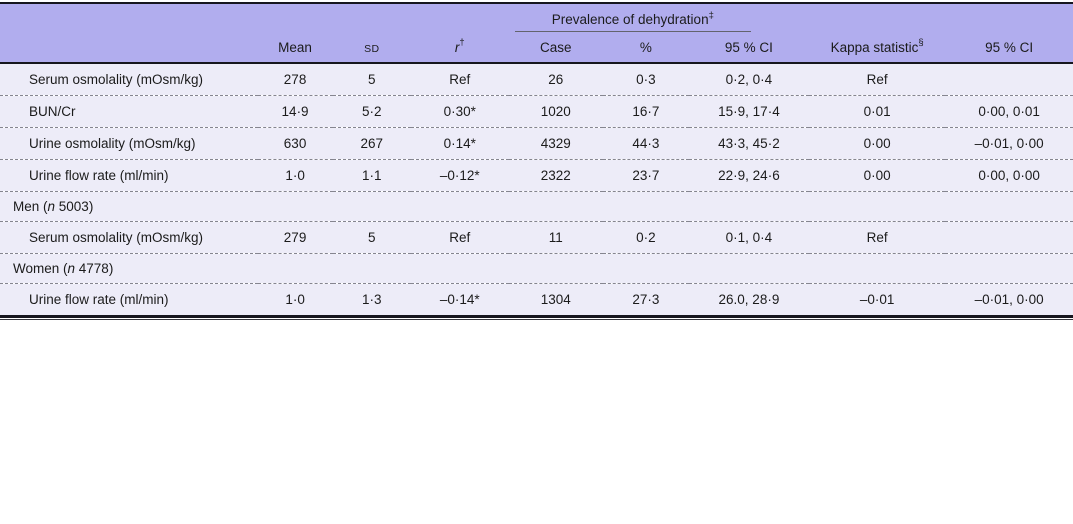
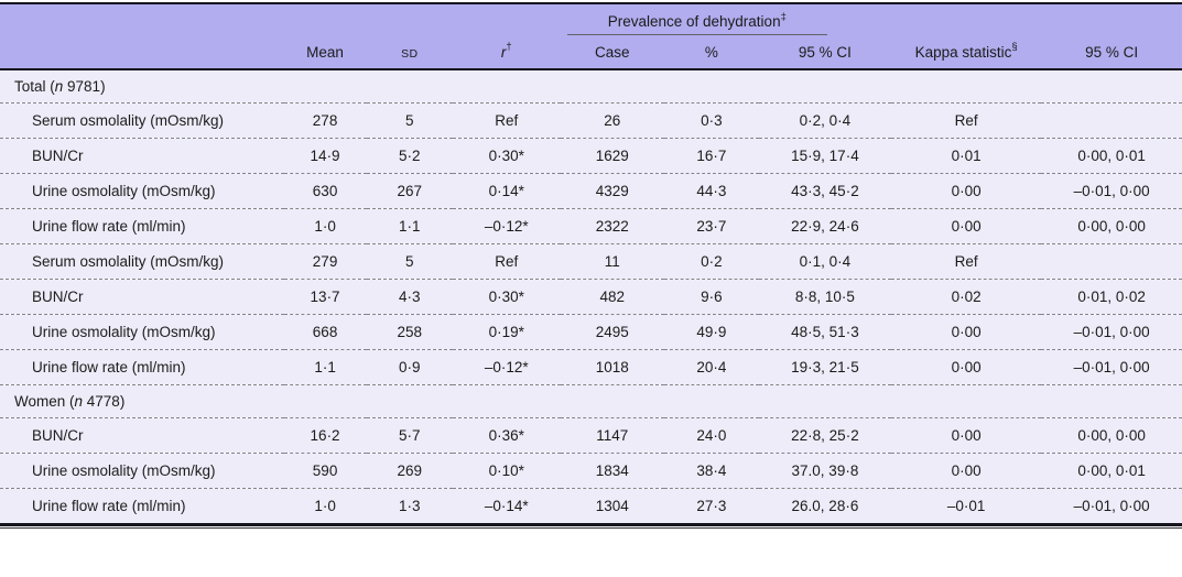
  	Prevalence of dehydration‡
  	Mean	SD	r†	Case	%	95 % CI	Kappa statistic§	95 % CI
+ Total (n 9781)
  Serum osmolality (mOsm/kg)	278	5	Ref	26	0·3	0·2, 0·4	Ref
- BUN/Cr	14·9	5·2	0·30*	1020	16·7	15·9, 17·4	0·01	0·00, 0·01
+ BUN/Cr	14·9	5·2	0·30*	1629	16·7	15·9, 17·4	0·01	0·00, 0·01
  Urine osmolality (mOsm/kg)	630	267	0·14*	4329	44·3	43·3, 45·2	0·00	–0·01, 0·00
  Urine flow rate (ml/min)	1·0	1·1	–0·12*	2322	23·7	22·9, 24·6	0·00	0·00, 0·00
- Men (n 5003)
  Serum osmolality (mOsm/kg)	279	5	Ref	11	0·2	0·1, 0·4	Ref
+ BUN/Cr	13·7	4·3	0·30*	482	9·6	8·8, 10·5	0·02	0·01, 0·02
+ Urine osmolality (mOsm/kg)	668	258	0·19*	2495	49·9	48·5, 51·3	0·00	–0·01, 0·00
+ Urine flow rate (ml/min)	1·1	0·9	–0·12*	1018	20·4	19·3, 21·5	0·00	–0·01, 0·00
  Women (n 4778)
+ BUN/Cr	16·2	5·7	0·36*	1147	24·0	22·8, 25·2	0·00	0·00, 0·00
+ Urine osmolality (mOsm/kg)	590	269	0·10*	1834	38·4	37.0, 39·8	0·00	0·00, 0·01
- Urine flow rate (ml/min)	1·0	1·3	–0·14*	1304	27·3	26.0, 28·9	–0·01	–0·01, 0·00
+ Urine flow rate (ml/min)	1·0	1·3	–0·14*	1304	27·3	26.0, 28·6	–0·01	–0·01, 0·00
